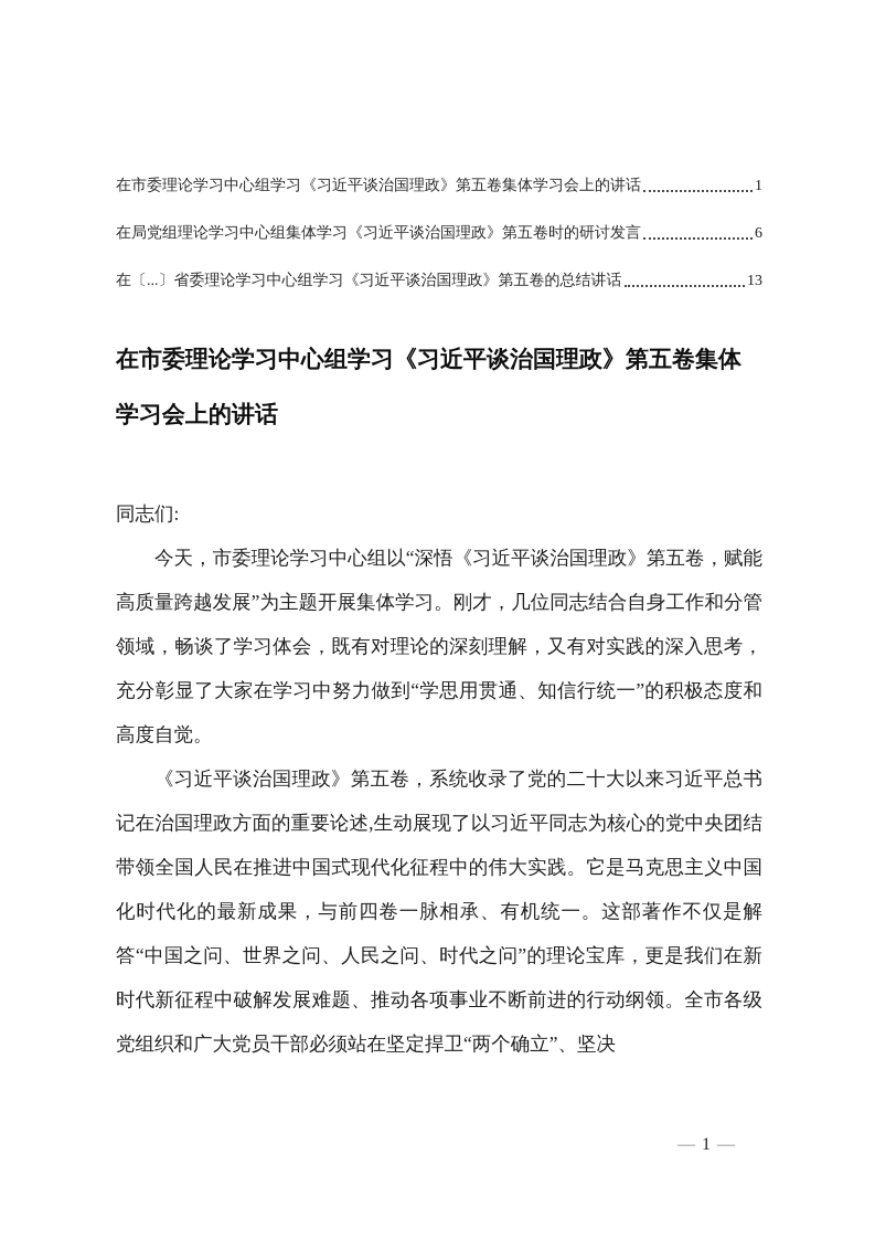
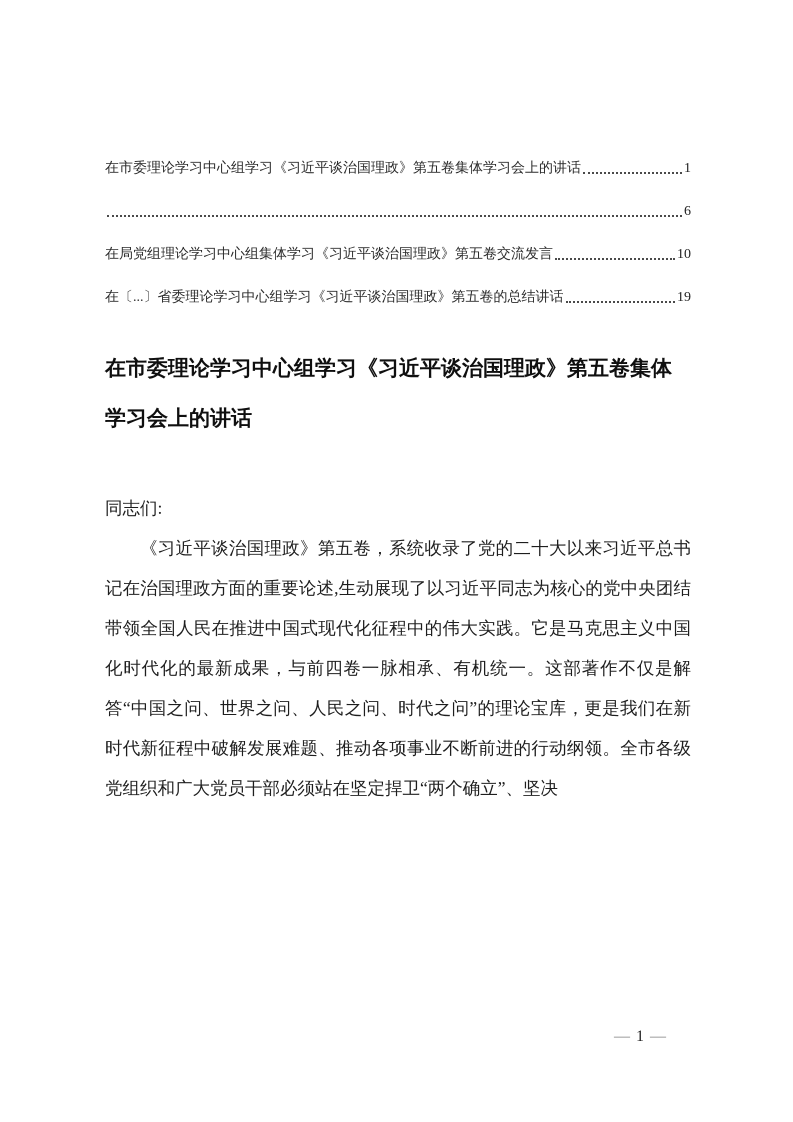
  在市委理论学习中心组学习《习近平谈治国理政》第五卷集体学习会上的讲话
  1
- 在局党组理论学习中心组集体学习《习近平谈治国理政》第五卷时的研讨发言
  6
+ 在局党组理论学习中心组集体学习《习近平谈治国理政》第五卷交流发言
+ 10
  在〔...〕省委理论学习中心组学习《习近平谈治国理政》第五卷的总结讲话
- 13
+ 19
  在市委理论学习中心组学习《习近平谈治国理政》第五卷集体学习会上的讲话
  同志们:
- 今天，市委理论学习中心组以“深悟《习近平谈治国理政》第五卷，赋能高质量跨越发展”为主题开展集体学习。刚才，几位同志结合自身工作和分管领域，畅谈了学习体会，既有对理论的深刻理解，又有对实践的深入思考，充分彰显了大家在学习中努力做到“学思用贯通、知信行统一”的积极态度和高度自觉。
  《习近平谈治国理政》第五卷，系统收录了党的二十大以来习近平总书记在治国理政方面的重要论述,生动展现了以习近平同志为核心的党中央团结带领全国人民在推进中国式现代化征程中的伟大实践。它是马克思主义中国化时代化的最新成果，与前四卷一脉相承、有机统一。这部著作不仅是解答“中国之问、世界之问、人民之问、时代之问”的理论宝库，更是我们在新时代新征程中破解发展难题、推动各项事业不断前进的行动纲领。全市各级党组织和广大党员干部必须站在坚定捍卫“两个确立”、坚决
  — 1 —
